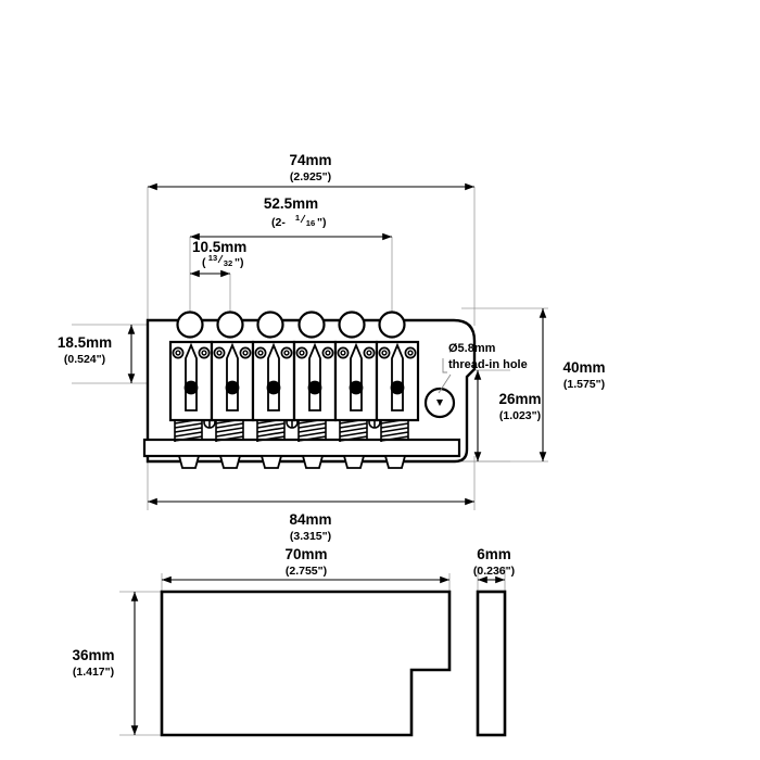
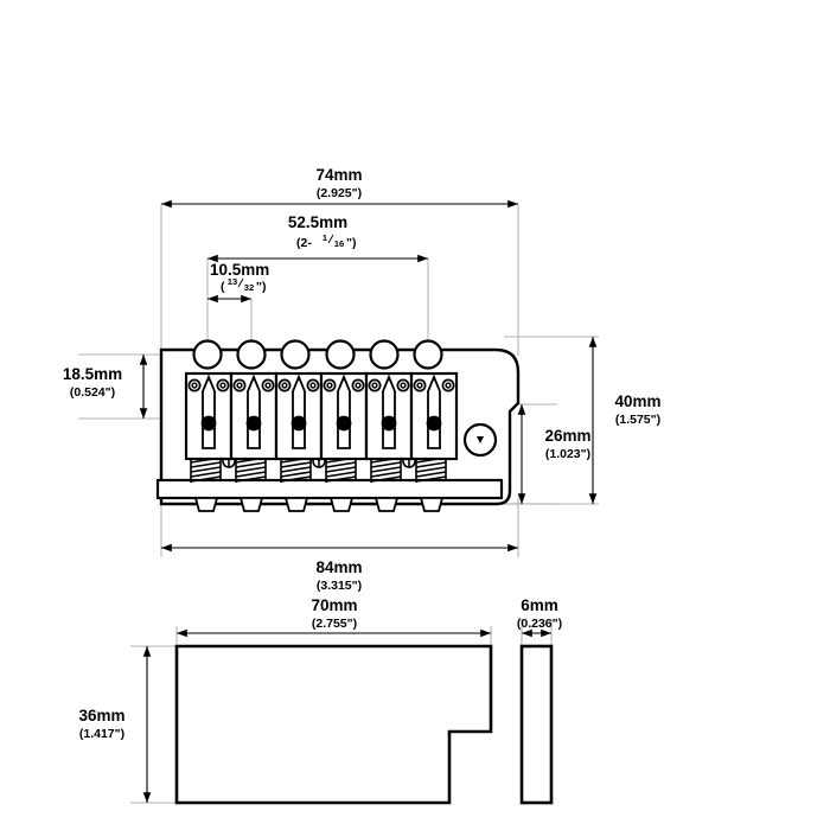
  74mm
  (2.925")
  52.5mm
  (2-
  1
  16
  ")
  10.5mm
  (
  13
  32
  ")
  18.5mm
  (0.524")
  40mm
  (1.575")
  26mm
  (1.023")
  84mm
  (3.315")
  70mm
  (2.755")
  36mm
  (1.417")
  6mm
  (0.236")
- Ø5.8mm
- thread-in hole
